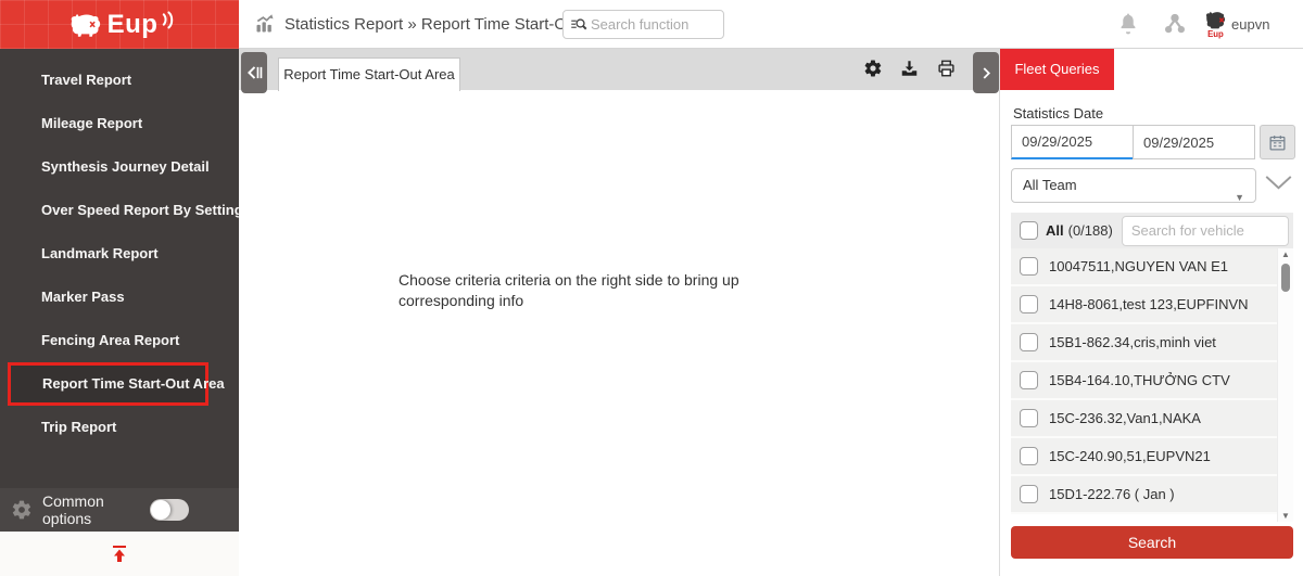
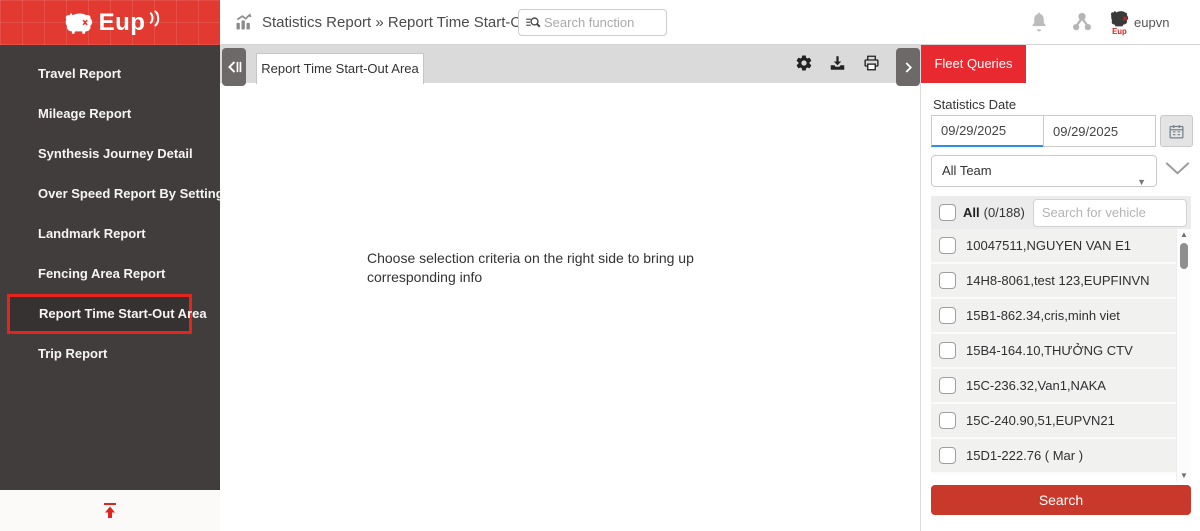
  Eup
  Statistics Report » Report Time Start-O
  Search function
  Eup
  eupvn
  Travel Report
  Mileage Report
  Synthesis Journey Detail
  Over Speed Report By Settin
  Landmark Report
- Marker Pass
  Fencing Area Report
  Report Time Start-Out Area
  Trip Report
- Common options
  Report Time Start-Out Area
- Choose criteria criteria on the right side to bring up corresponding info
+ Choose selection criteria on the right side to bring up corresponding info
  Fleet Queries
  Statistics Date
  09/29/2025
  09/29/2025
  All Team
  ▼
  All
  (0/188)
  Search for vehicle
  10047511,NGUYEN VAN E1
  14H8-8061,test 123,EUPFINVN
  15B1-862.34,cris,minh viet
  15B4-164.10,THƯỞNG CTV
  15C-236.32,Van1,NAKA
  15C-240.90,51,EUPVN21
- 15D1-222.76 ( Jan )
+ 15D1-222.76 ( Mar )
  ▲
  ▼
  Search
